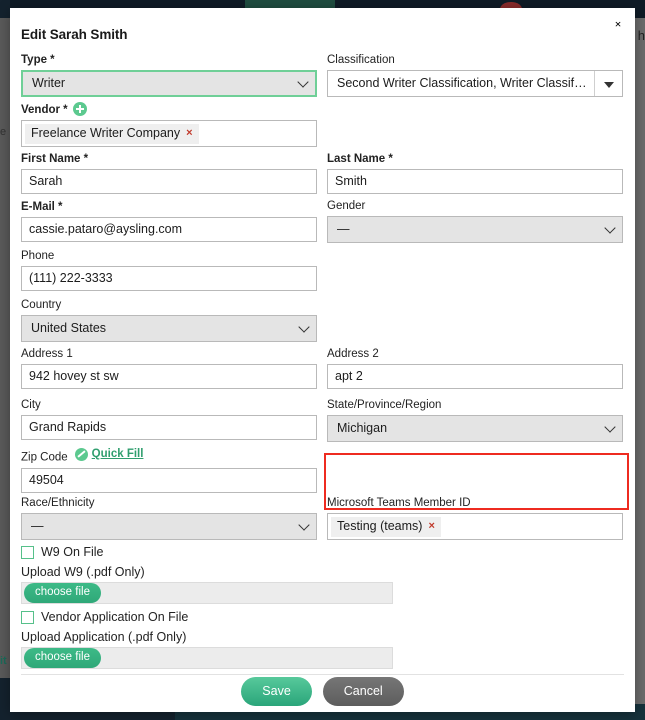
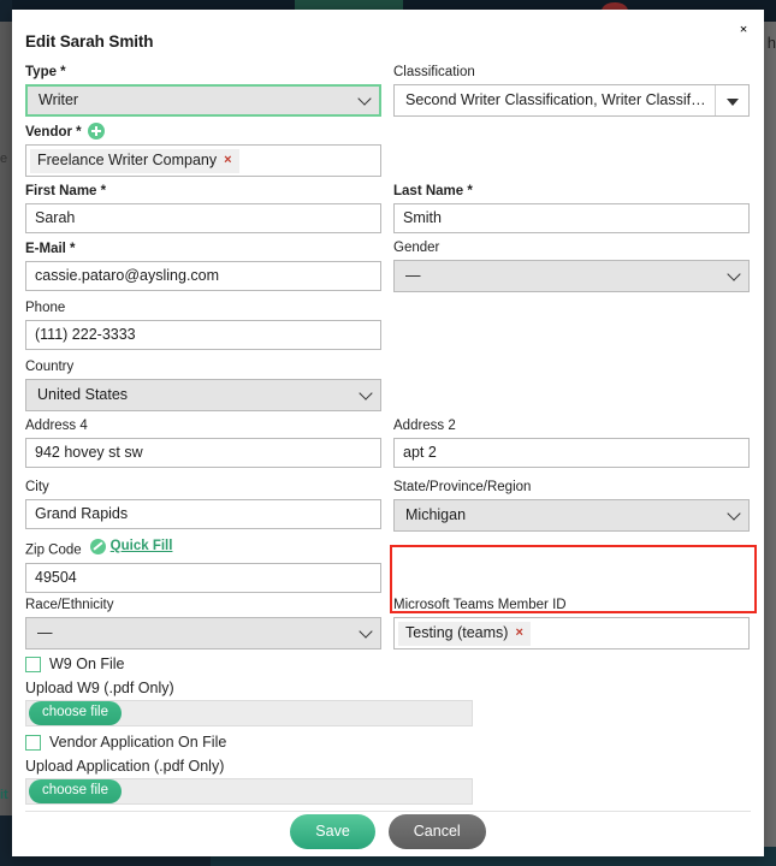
  e
  it
  h
  ×
  Edit Sarah Smith
  Type *
  Writer
  Classification
  Second Writer Classification, Writer Classificat
  Vendor *
  Freelance Writer Company
  ×
  First Name *
  Sarah
  Last Name *
  Smith
  E-Mail *
  cassie.pataro@aysling.com
  Gender
  —
  Phone
  (111) 222-3333
  Country
  United States
- Address 1
+ Address 4
  942 hovey st sw
  Address 2
  apt 2
  City
  Grand Rapids
  State/Province/Region
  Michigan
  Zip Code
  Quick Fill
  49504
  Race/Ethnicity
  —
  Microsoft Teams Member ID
  Testing (teams)
  ×
  W9 On File
  Upload W9 (.pdf Only)
  choose file
  Vendor Application On File
  Upload Application (.pdf Only)
  choose file
  Save
  Cancel
